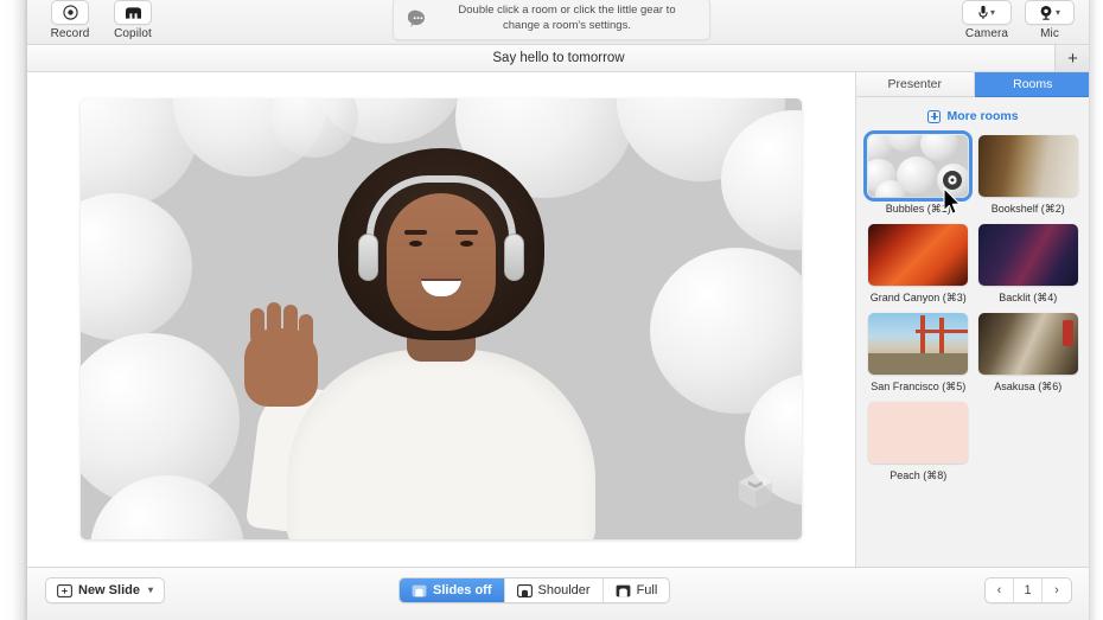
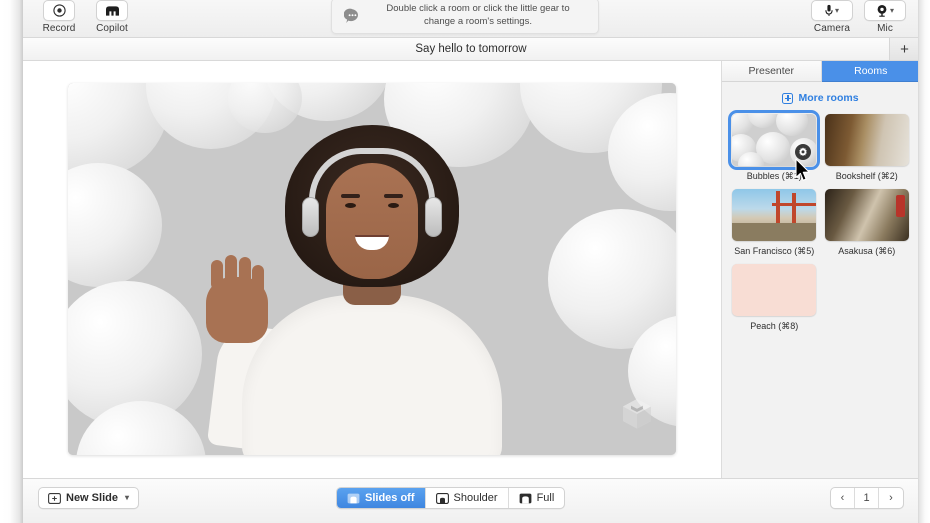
  Record
  Copilot
  Double click a room or click the little gear to
  change a room's settings.
  ▾
  Camera
  ▾
  Mic
  Say hello to tomorrow
  +
  Presenter
  Rooms
  More rooms
  Bubbles (⌘)
  Bookshelf (⌘2)
- Grand Canyon (⌘3)
- Backlit (⌘4)
  San Francisco (⌘5)
  Asakusa (⌘6)
  Peach (⌘8)
  New Slide
  ▾
  Slides off
  Shoulder
  Full
  ‹
  1
  ›
